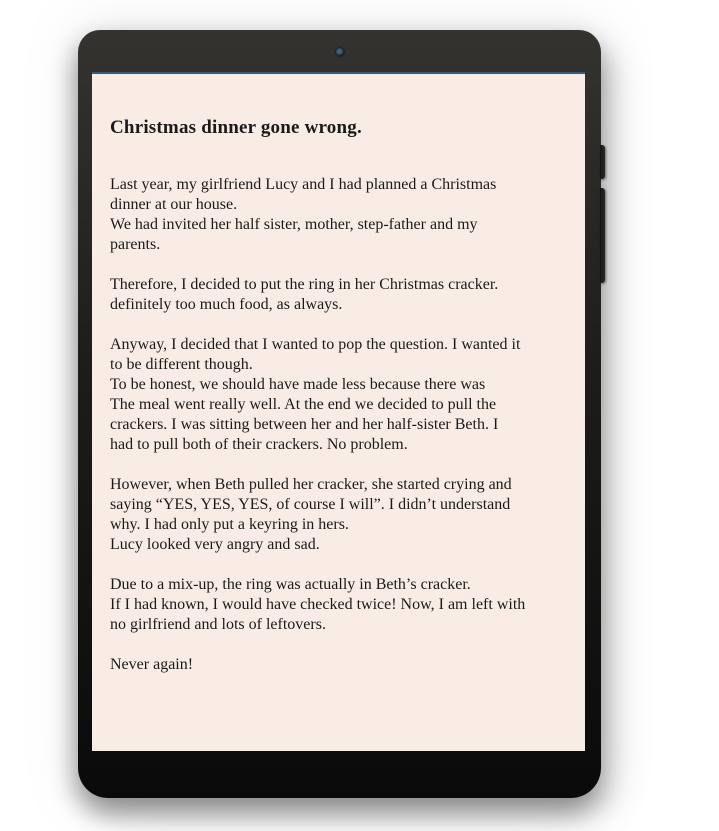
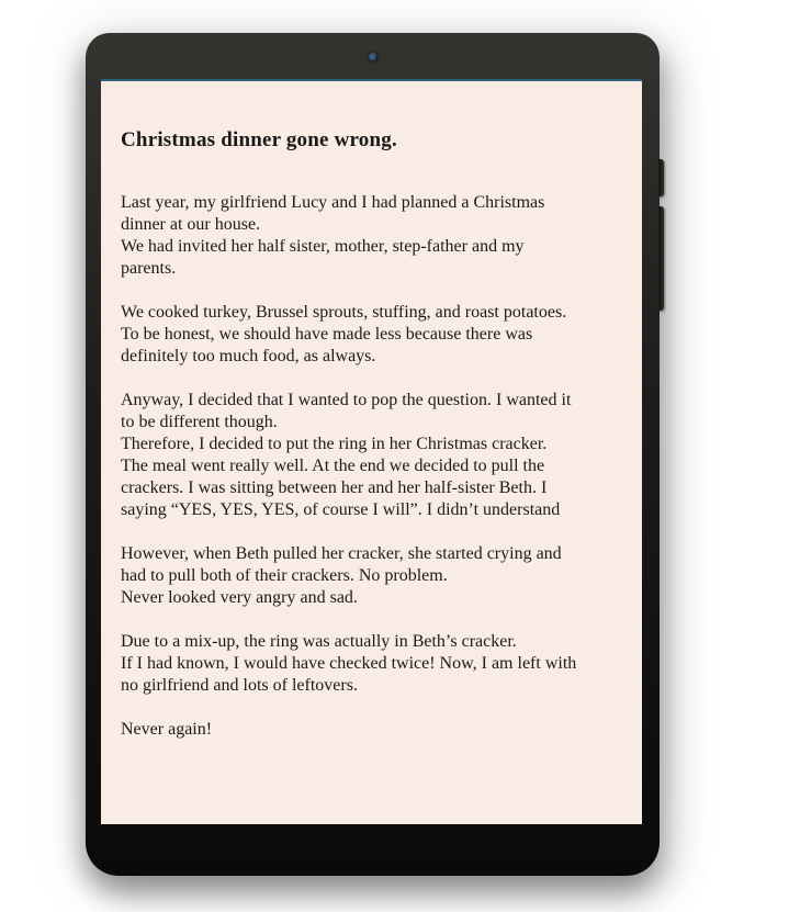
  Christmas dinner gone wrong.
  Last year, my girlfriend Lucy and I had planned a Christmas
  dinner at our house.
  We had invited her half sister, mother, step-father and my
  parents.
+ We cooked turkey, Brussel sprouts, stuffing, and roast potatoes.
- Therefore, I decided to put the ring in her Christmas cracker.
+ To be honest, we should have made less because there was
  definitely too much food, as always.
  Anyway, I decided that I wanted to pop the question. I wanted it
  to be different though.
- To be honest, we should have made less because there was
+ Therefore, I decided to put the ring in her Christmas cracker.
  The meal went really well. At the end we decided to pull the
  crackers. I was sitting between her and her half-sister Beth. I
- had to pull both of their crackers. No problem.
+ saying “YES, YES, YES, of course I will”. I didn’t understand
  However, when Beth pulled her cracker, she started crying and
- saying “YES, YES, YES, of course I will”. I didn’t understand
+ had to pull both of their crackers. No problem.
- why. I had only put a keyring in hers.
- Lucy looked very angry and sad.
+ Never looked very angry and sad.
  Due to a mix-up, the ring was actually in Beth’s cracker.
  If I had known, I would have checked twice! Now, I am left with
  no girlfriend and lots of leftovers.
  Never again!
